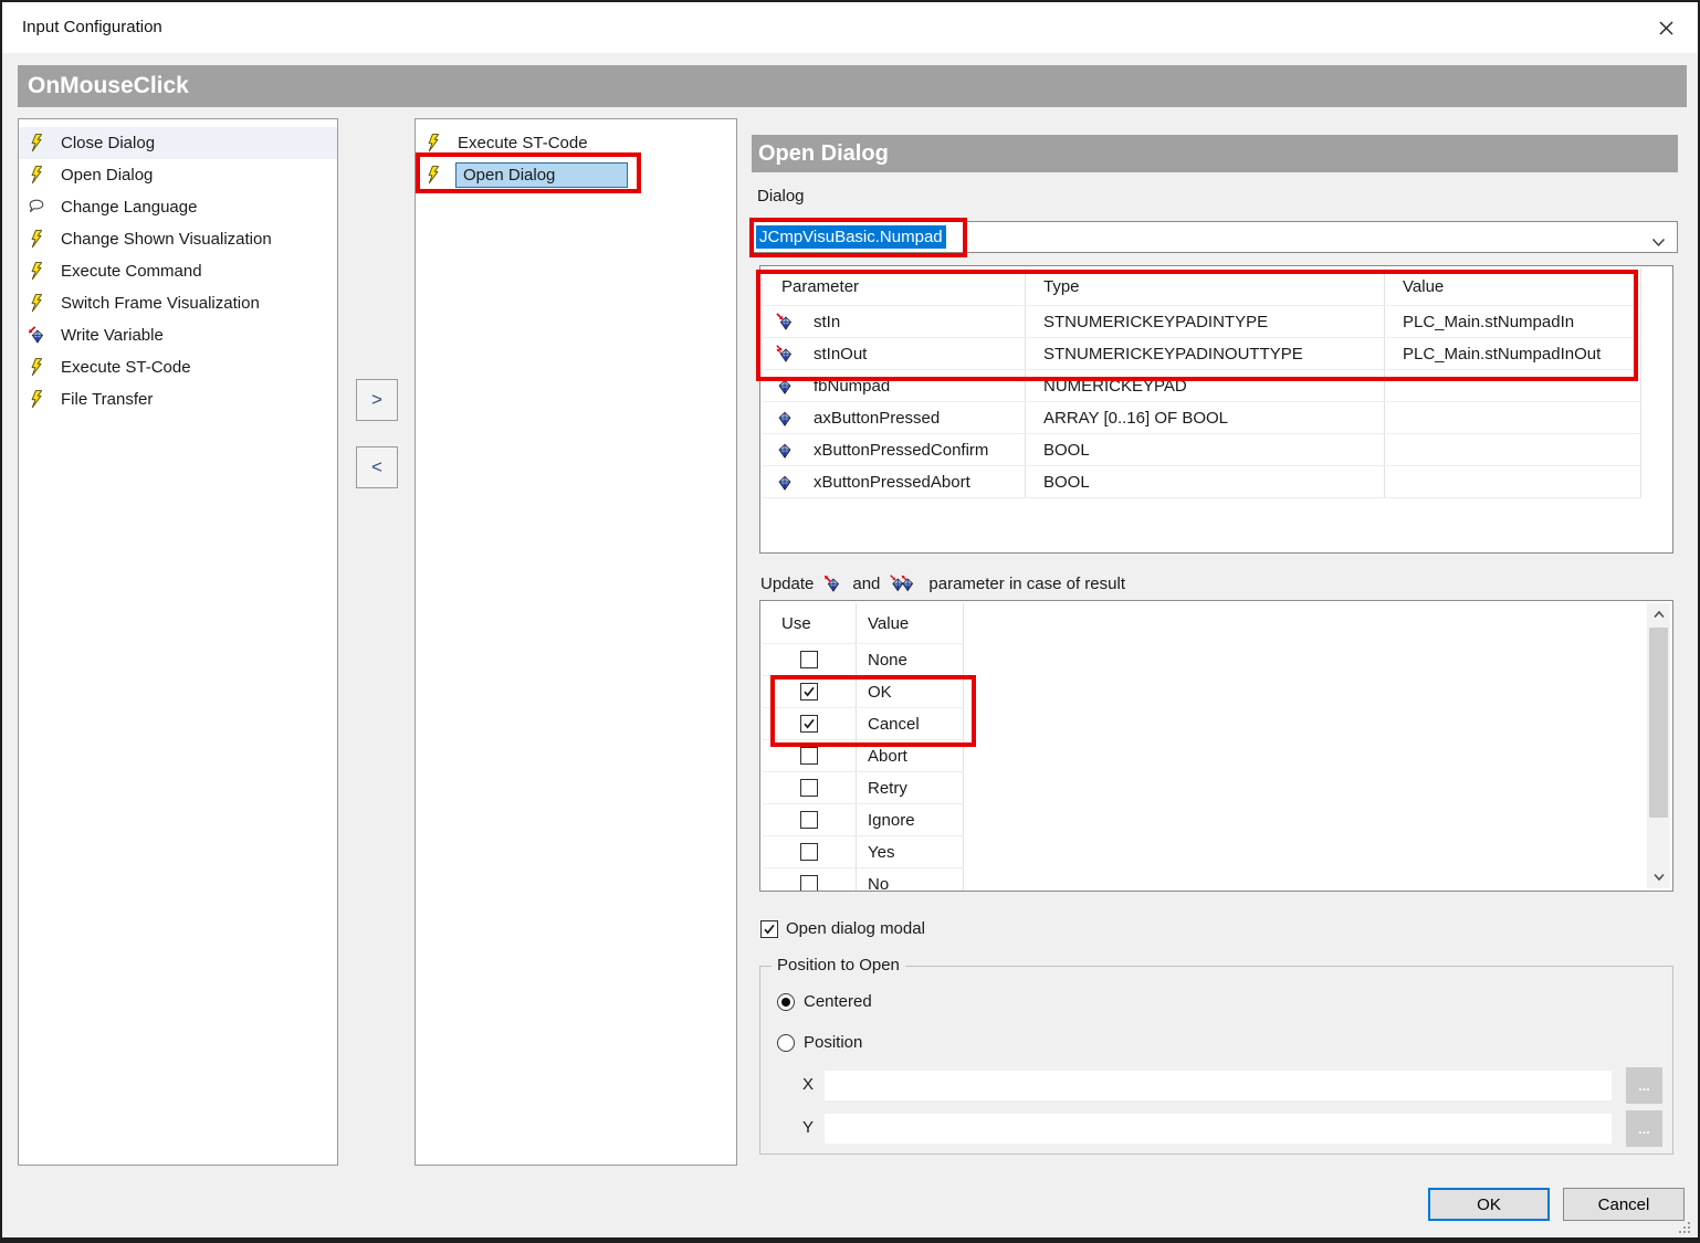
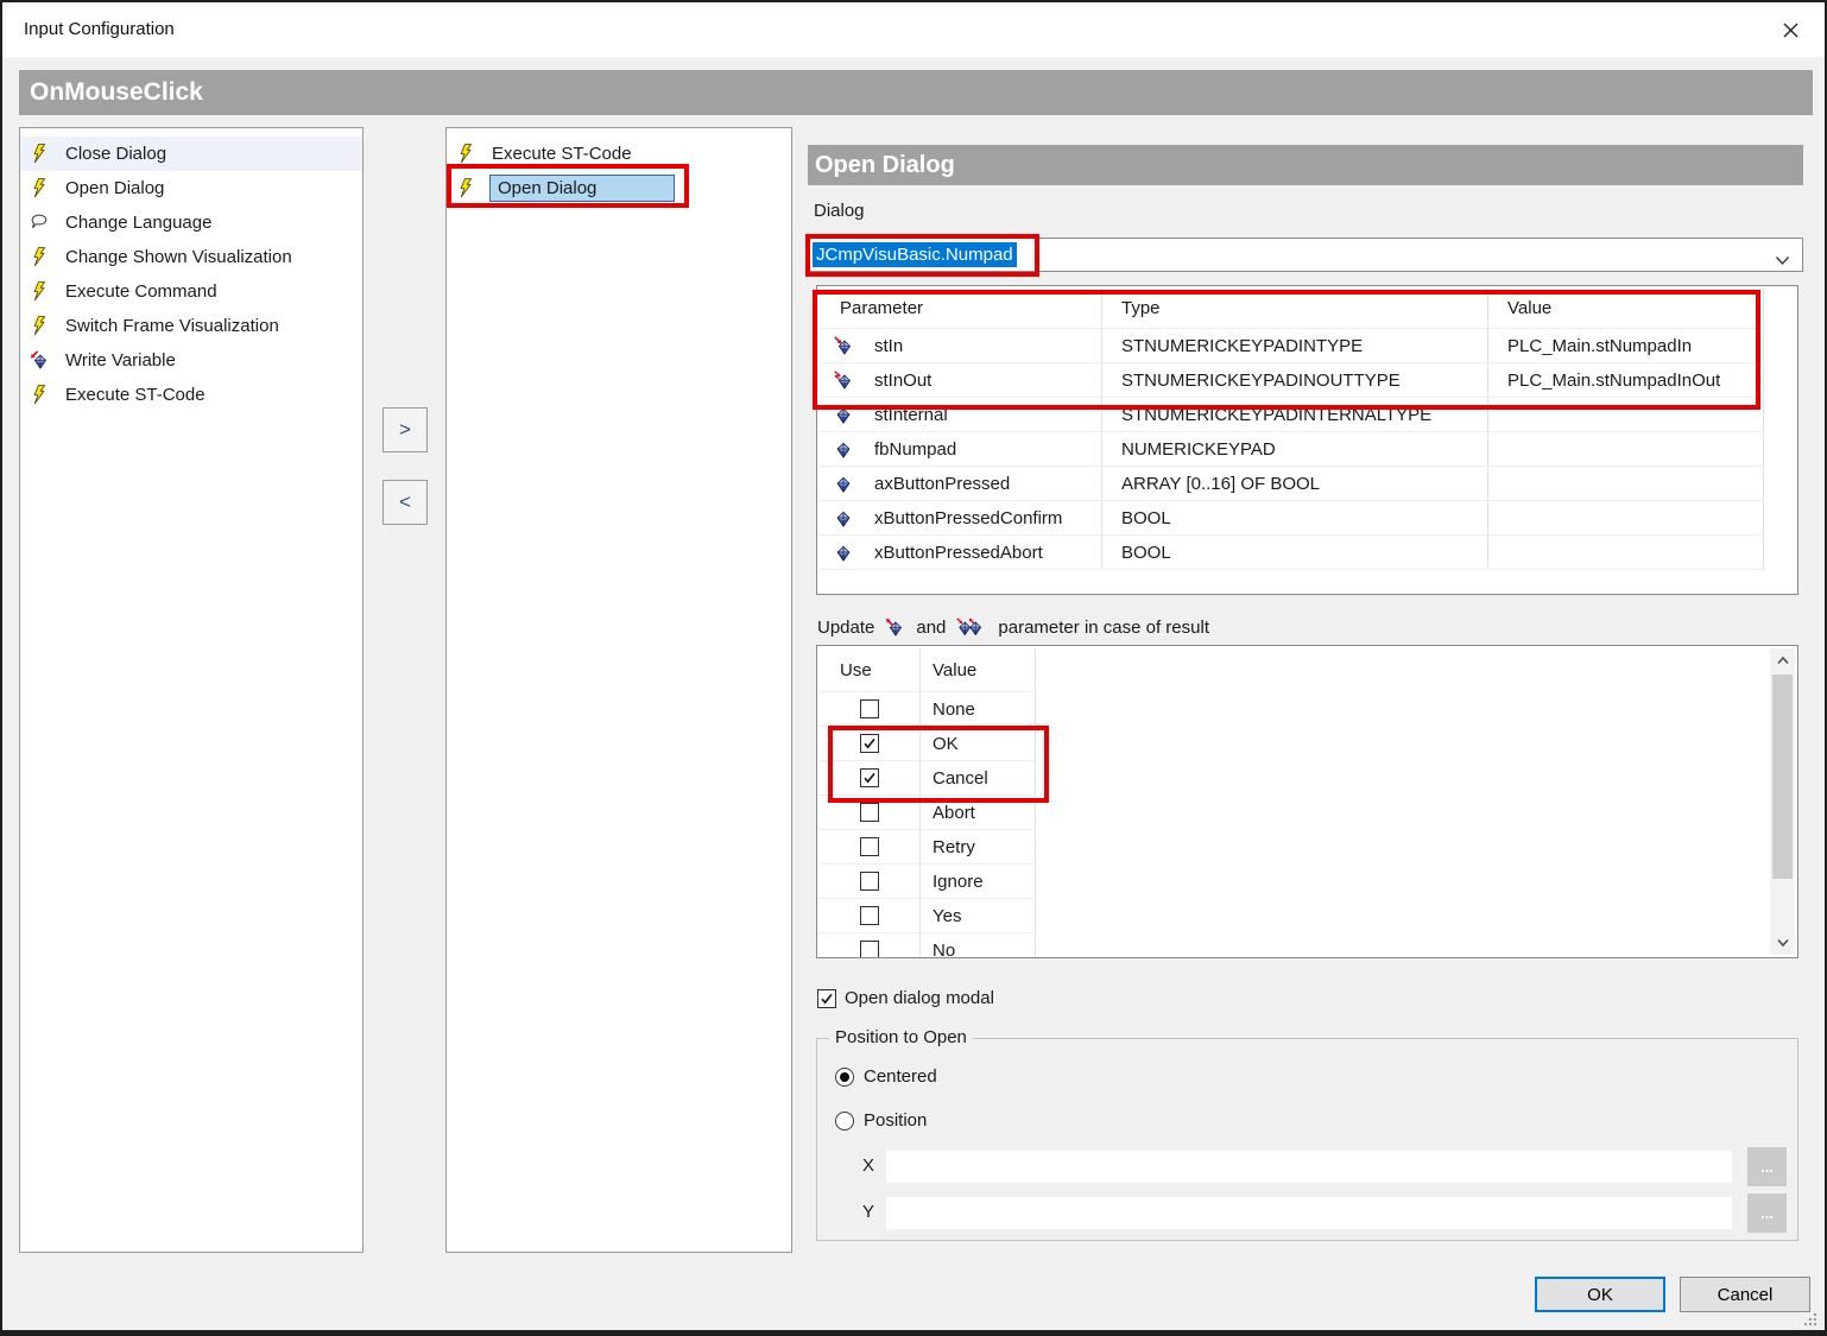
  Input Configuration
  OnMouseClick
  Close Dialog
  Open Dialog
  Change Language
  Change Shown Visualization
  Execute Command
  Switch Frame Visualization
  Write Variable
  Execute ST-Code
- File Transfer
  >
  <
  Execute ST-Code
  Open Dialog
  Open Dialog
  Dialog
  JCmpVisuBasic.Numpad
  Parameter
  Type
  Value
  stIn
  STNUMERICKEYPADINTYPE
  PLC_Main.stNumpadIn
  stInOut
  STNUMERICKEYPADINOUTTYPE
  PLC_Main.stNumpadInOut
+ stInternal
+ STNUMERICKEYPADINTERNALTYPE
  fbNumpad
  NUMERICKEYPAD
  axButtonPressed
  ARRAY [0..16] OF BOOL
  xButtonPressedConfirm
  BOOL
  xButtonPressedAbort
  BOOL
  Update
  and
  parameter in case of result
  Use
  Value
  None
  OK
  Cancel
  Abort
  Retry
  Ignore
  Yes
  No
  Open dialog modal
  Position to Open
  Centered
  Position
  X
  ...
  Y
  ...
  OK
  Cancel
